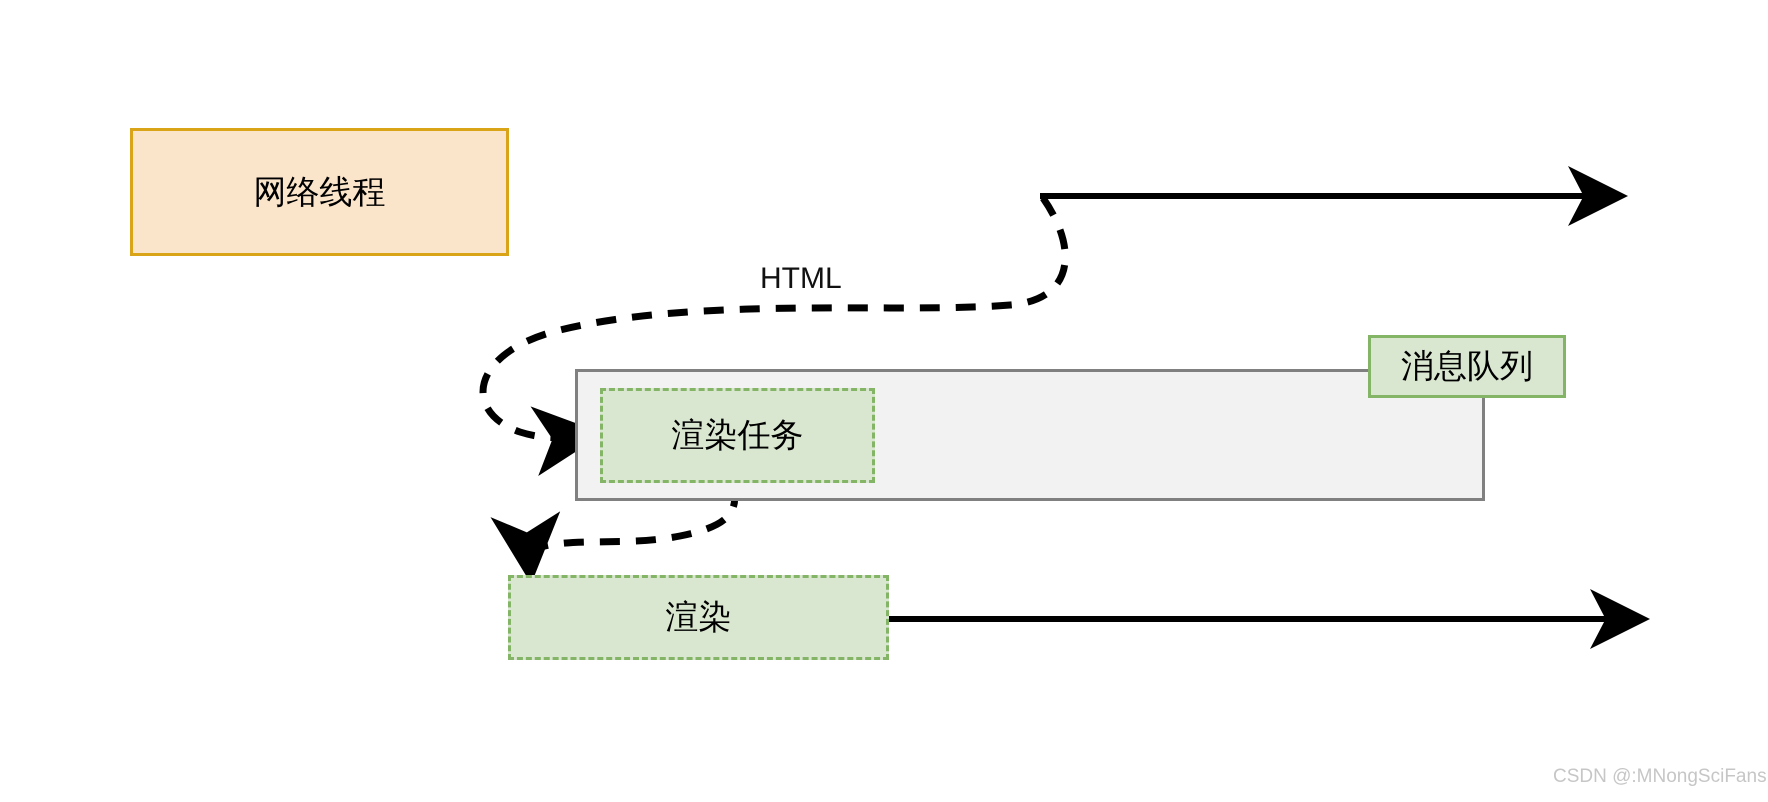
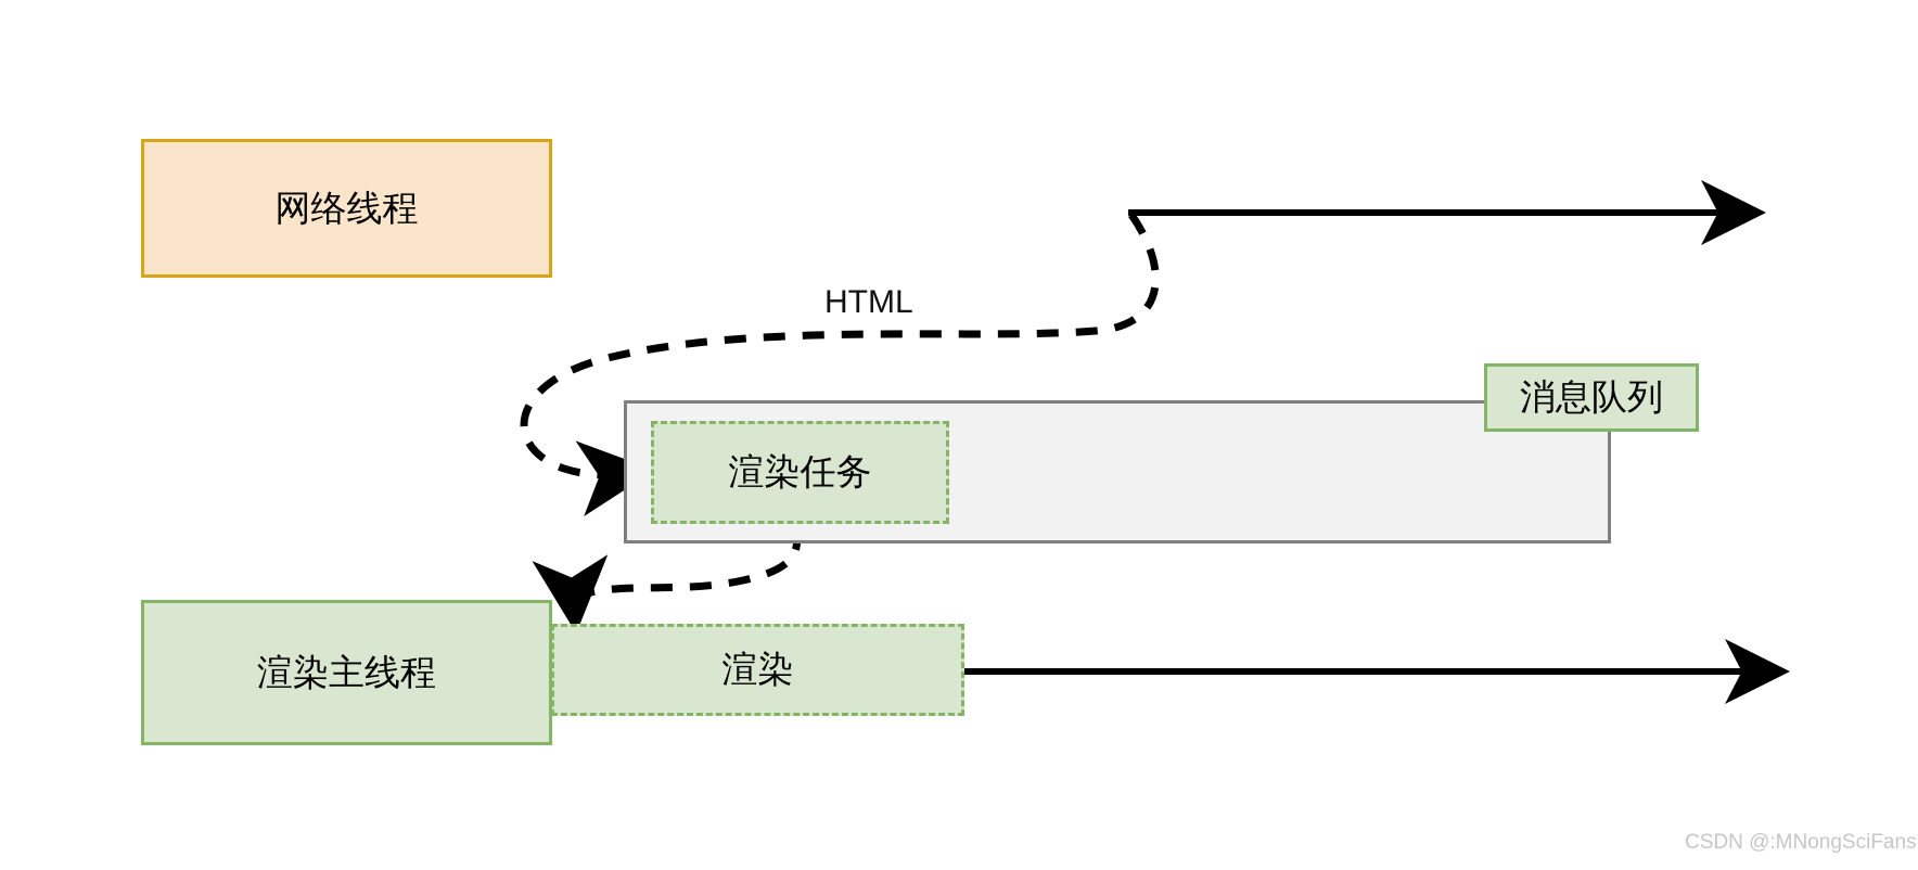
  网络线程
  消息队列
  渲染任务
+ 渲染主线程
  渲染
  HTML
  CSDN @:MNongSciFans
